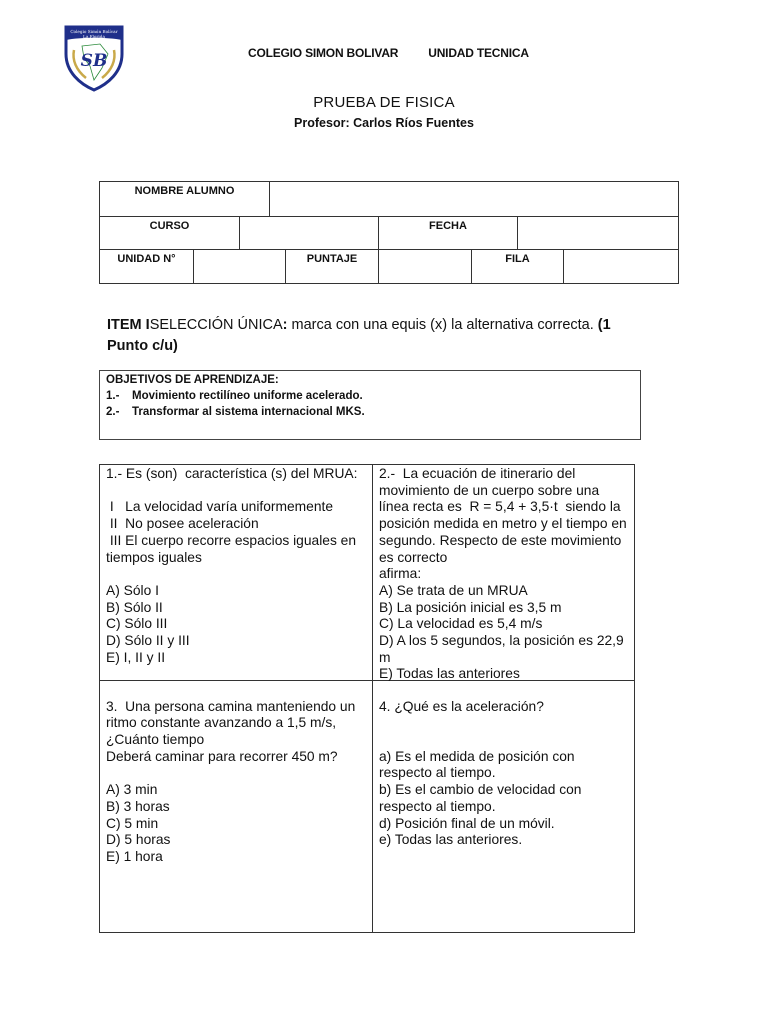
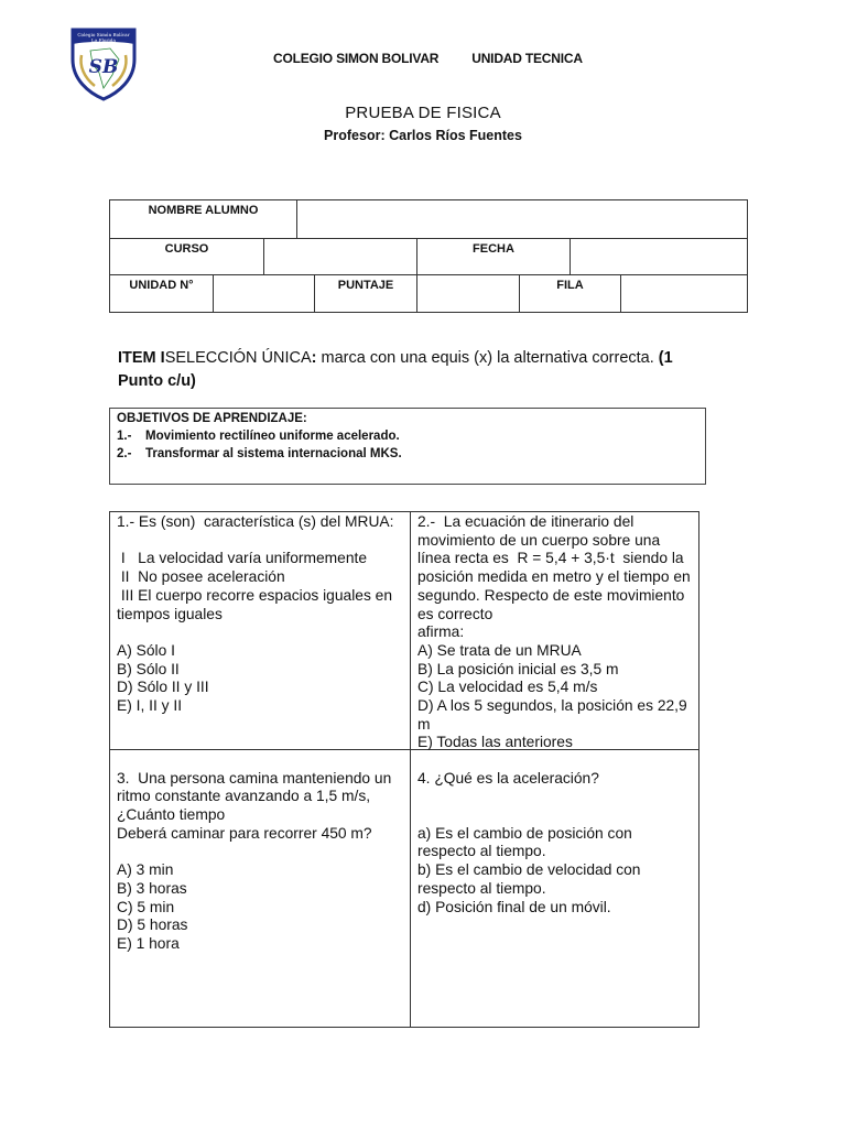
  SB
  COLEGIO SIMON BOLIVAR UNIDAD TECNICA
  PRUEBA DE FISICA
  Profesor: Carlos Ríos Fuentes
  NOMBRE ALUMNO
  CURSO
  FECHA
  UNIDAD N°
  PUNTAJE
  FILA
  ITEM ISELECCIÓN ÚNICA: marca con una equis (x) la alternativa correcta. (1 Punto c/u)
  OBJETIVOS DE APRENDIZAJE:
  1.-
  Movimiento rectilíneo uniforme acelerado.
  2.-
  Transformar al sistema internacional MKS.
  1.- Es (son) característica (s) del MRUA:
  I La velocidad varía uniformemente
  II No posee aceleración
  III El cuerpo recorre espacios iguales en
  tiempos iguales
  A) Sólo I
  B) Sólo II
- C) Sólo III
  D) Sólo II y III
  E) I, II y II
  2.- La ecuación de itinerario del
  movimiento de un cuerpo sobre una
  línea recta es R = 5,4 + 3,5·t siendo la
  posición medida en metro y el tiempo en
  segundo. Respecto de este movimiento
  es correcto
  afirma:
  A) Se trata de un MRUA
  B) La posición inicial es 3,5 m
  C) La velocidad es 5,4 m/s
  D) A los 5 segundos, la posición es 22,9
  m
  E) Todas las anteriores
  3. Una persona camina manteniendo un
  ritmo constante avanzando a 1,5 m/s,
  ¿Cuánto tiempo
  Deberá caminar para recorrer 450 m?
  A) 3 min
  B) 3 horas
  C) 5 min
  D) 5 horas
  E) 1 hora
  4. ¿Qué es la aceleración?
- a) Es el medida de posición con
+ a) Es el cambio de posición con
  respecto al tiempo.
  b) Es el cambio de velocidad con
  respecto al tiempo.
  d) Posición final de un móvil.
- e) Todas las anteriores.
